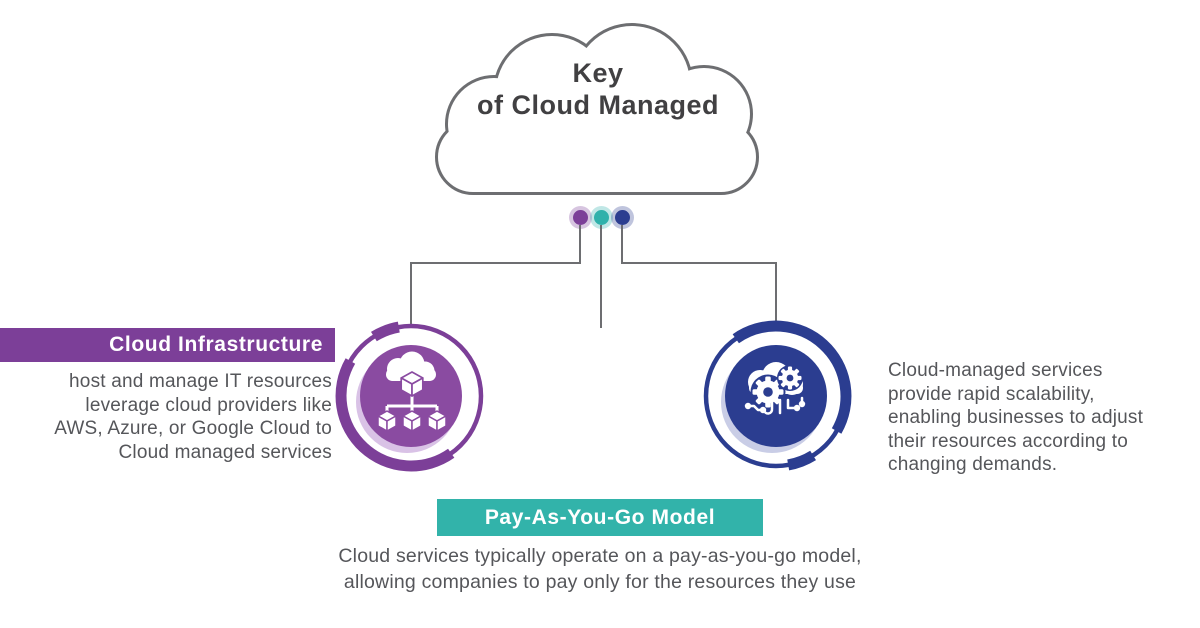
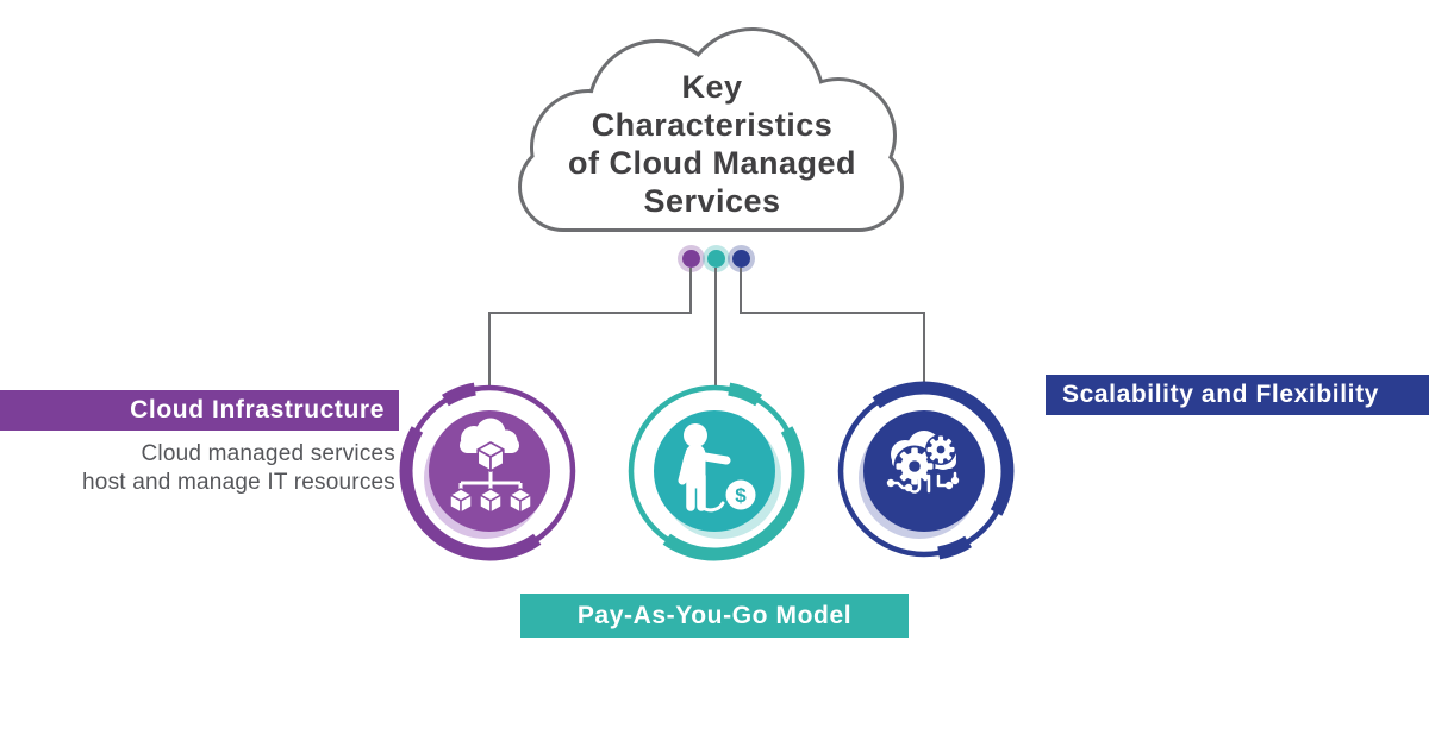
  Key
+ Characteristics
  of Cloud Managed
+ Services
+ $
  Cloud Infrastructure
  Pay-As-You-Go Model
+ Scalability and Flexibility
- host and manage IT resources
+ Cloud managed services
- leverage cloud providers like
- AWS, Azure, or Google Cloud to
- Cloud managed services
+ host and manage IT resources
- Cloud-managed services
- provide rapid scalability,
- enabling businesses to adjust
- their resources according to
- changing demands.
- Cloud services typically operate on a pay-as-you-go model,
- allowing companies to pay only for the resources they use
